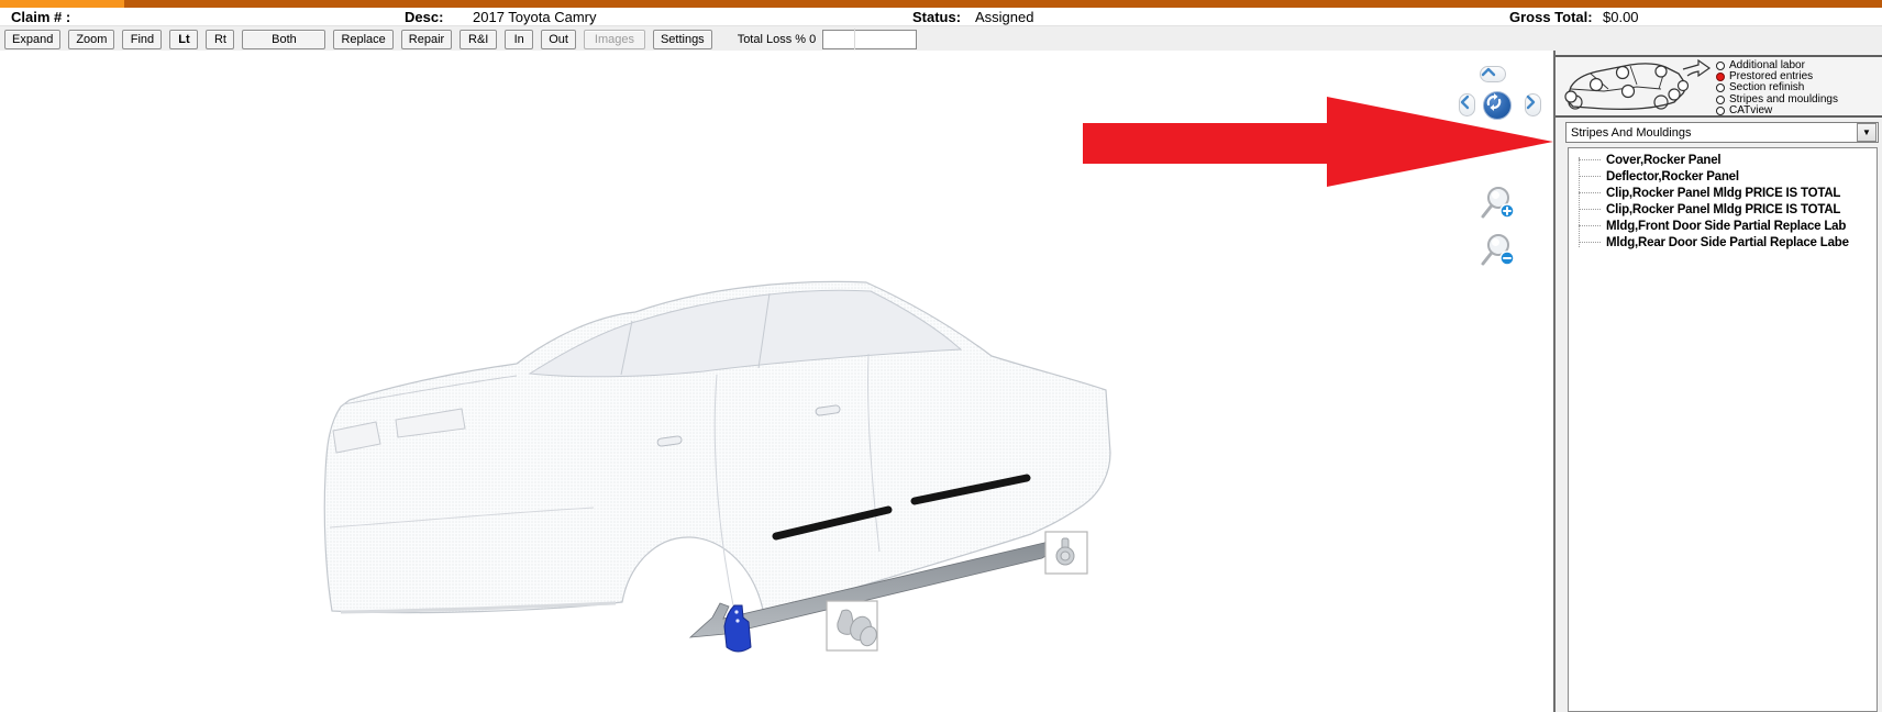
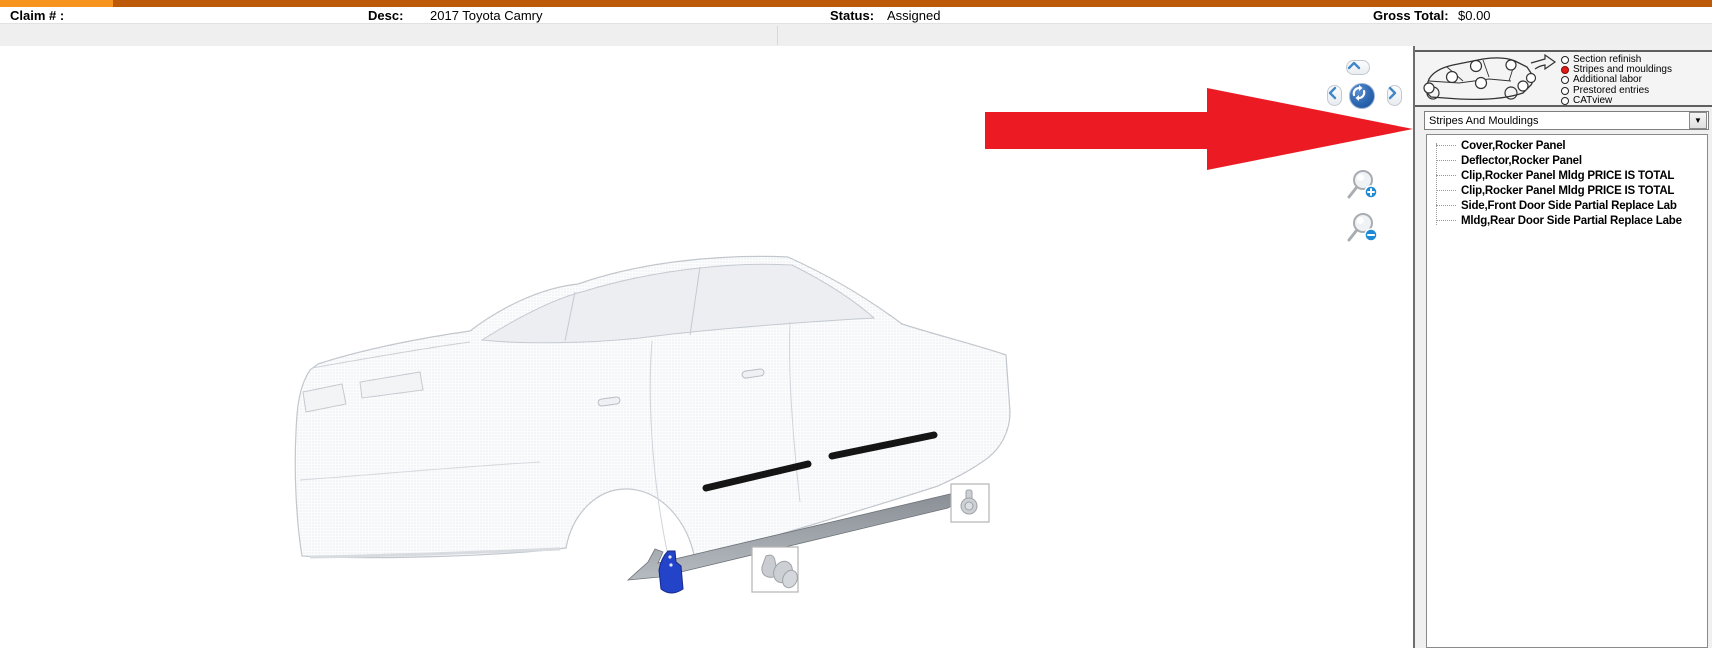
  Claim # :
  Desc:
  2017 Toyota Camry
  Status:
  Assigned
  Gross Total:
  $0.00
- Expand
- Zoom
- Find
- Lt
- Rt
- Both
- Replace
- Repair
- R&I
- In
- Out
- Images
- Settings
- Total Loss % 0
- Additional labor
+ Section refinish
- Prestored entries
+ Stripes and mouldings
- Section refinish
+ Additional labor
- Stripes and mouldings
+ Prestored entries
  CATview
  Stripes And Mouldings
  ▼
  Cover,Rocker Panel
  Deflector,Rocker Panel
  Clip,Rocker Panel Mldg PRICE IS TOTAL
  Clip,Rocker Panel Mldg PRICE IS TOTAL
- Mldg,Front Door Side Partial Replace Lab
+ Side,Front Door Side Partial Replace Lab
  Mldg,Rear Door Side Partial Replace Labe
